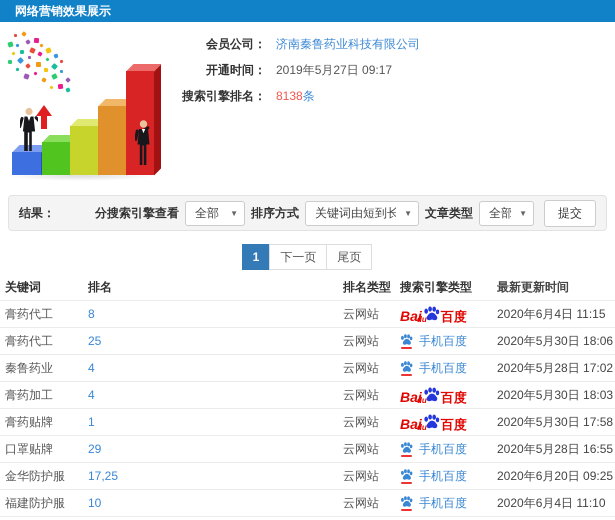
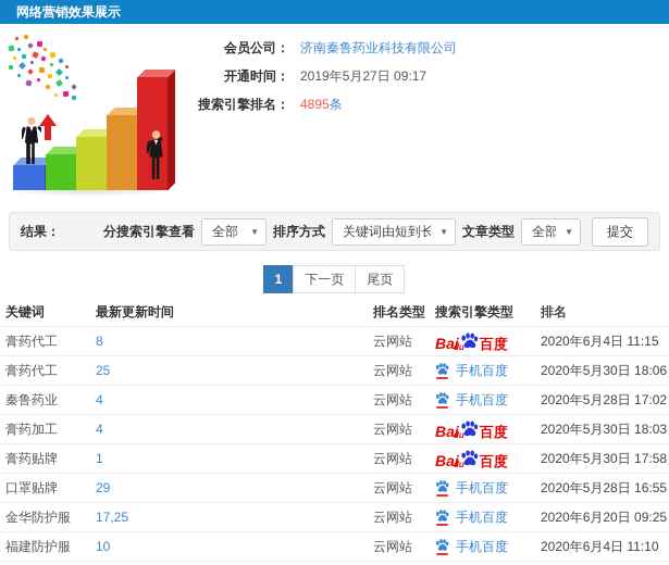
  网络营销效果展示
  会员公司：
  济南秦鲁药业科技有限公司
  开通时间：
  2019年5月27日 09:17
  搜索引擎排名：
- 8138条
+ 4895条
  结果：
  分搜索引擎查看
  全部
  ▼
  排序方式
  关键词由短到长
  ▼
  文章类型
  全部
  ▼
  提交
  1
  下一页
  尾页
  关键词
- 排名
+ 最新更新时间
  排名类型
  搜索引擎类型
- 最新更新时间
+ 排名
  膏药代工
  8
  云网站
  Bai
  du
  百度
  2020年6月4日 11:15
  膏药代工
  25
  云网站
  手机百度
  2020年5月30日 18:06
  秦鲁药业
  4
  云网站
  手机百度
  2020年5月28日 17:02
  膏药加工
  4
  云网站
  Bai
  du
  百度
  2020年5月30日 18:03
  膏药贴牌
  1
  云网站
  Bai
  du
  百度
  2020年5月30日 17:58
  口罩贴牌
  29
  云网站
  手机百度
  2020年5月28日 16:55
  金华防护服
  17,25
  云网站
  手机百度
  2020年6月20日 09:25
  福建防护服
  10
  云网站
  手机百度
  2020年6月4日 11:10
